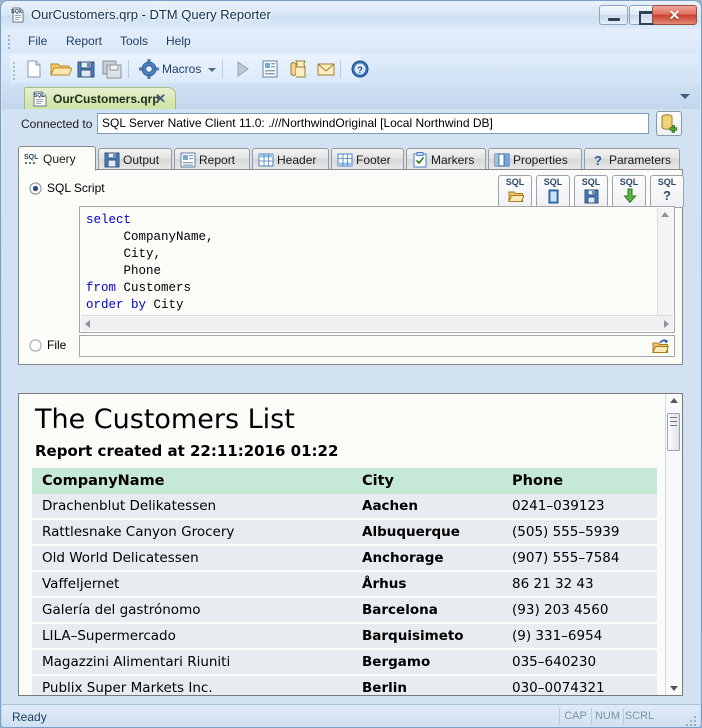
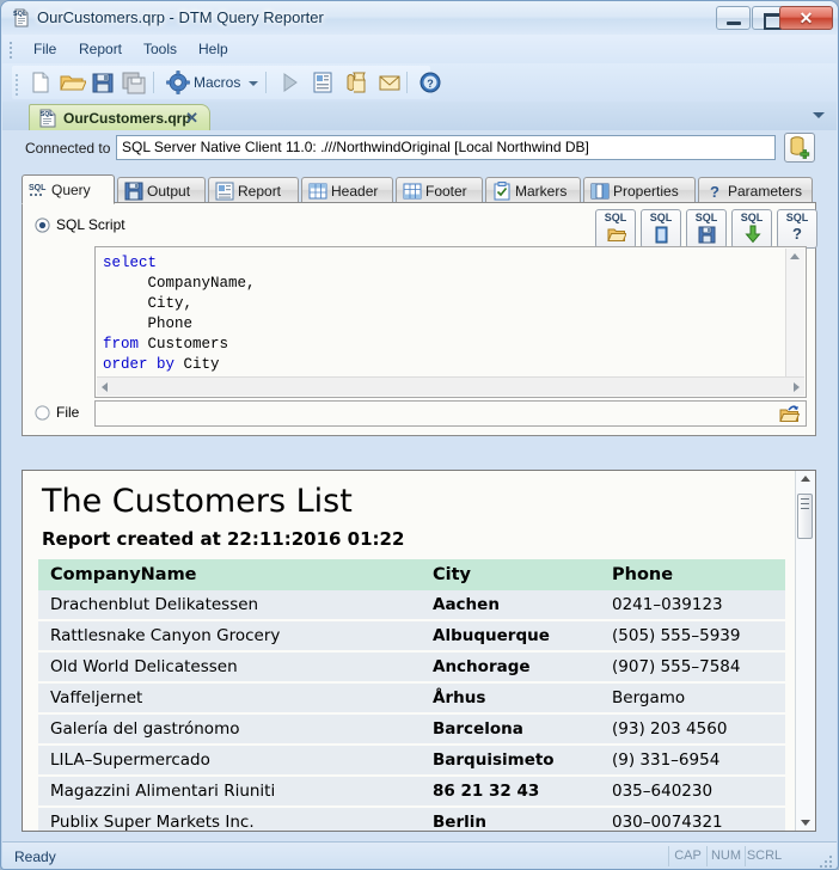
  OurCustomers.qrp - DTM Query Reporter
  ✕
  File
  Report
  Tools
  Help
  Macros
  ?
  OurCustomers.qrp
  ✕
  Connected to
  SQL Server Native Client 11.0: .///NorthwindOriginal [Local Northwind DB]
  Query
  Output
  Report
  Header
  Footer
  Markers
  Properties
  ?
  Parameters
  SQL Script
  SQL
  SQL
  SQL
  SQL
  SQL
  ?
  select
  CompanyName,
  City,
  Phone
  from Customers
  order by City
  File
  The Customers List
  Report created at 22:11:2016 01:22
  CompanyName	City	Phone
  Drachenblut Delikatessen	Aachen	0241–039123
  Rattlesnake Canyon Grocery	Albuquerque	(505) 555–5939
  Old World Delicatessen	Anchorage	(907) 555–7584
- Vaffeljernet	Århus	86 21 32 43
+ Vaffeljernet	Århus	Bergamo
  Galería del gastrónomo	Barcelona	(93) 203 4560
  LILA–Supermercado	Barquisimeto	(9) 331–6954
- Magazzini Alimentari Riuniti	Bergamo	035–640230
+ Magazzini Alimentari Riuniti	86 21 32 43	035–640230
  Publix Super Markets Inc.	Berlin	030–0074321
  Ready
  CAP
  NUM
  SCRL
